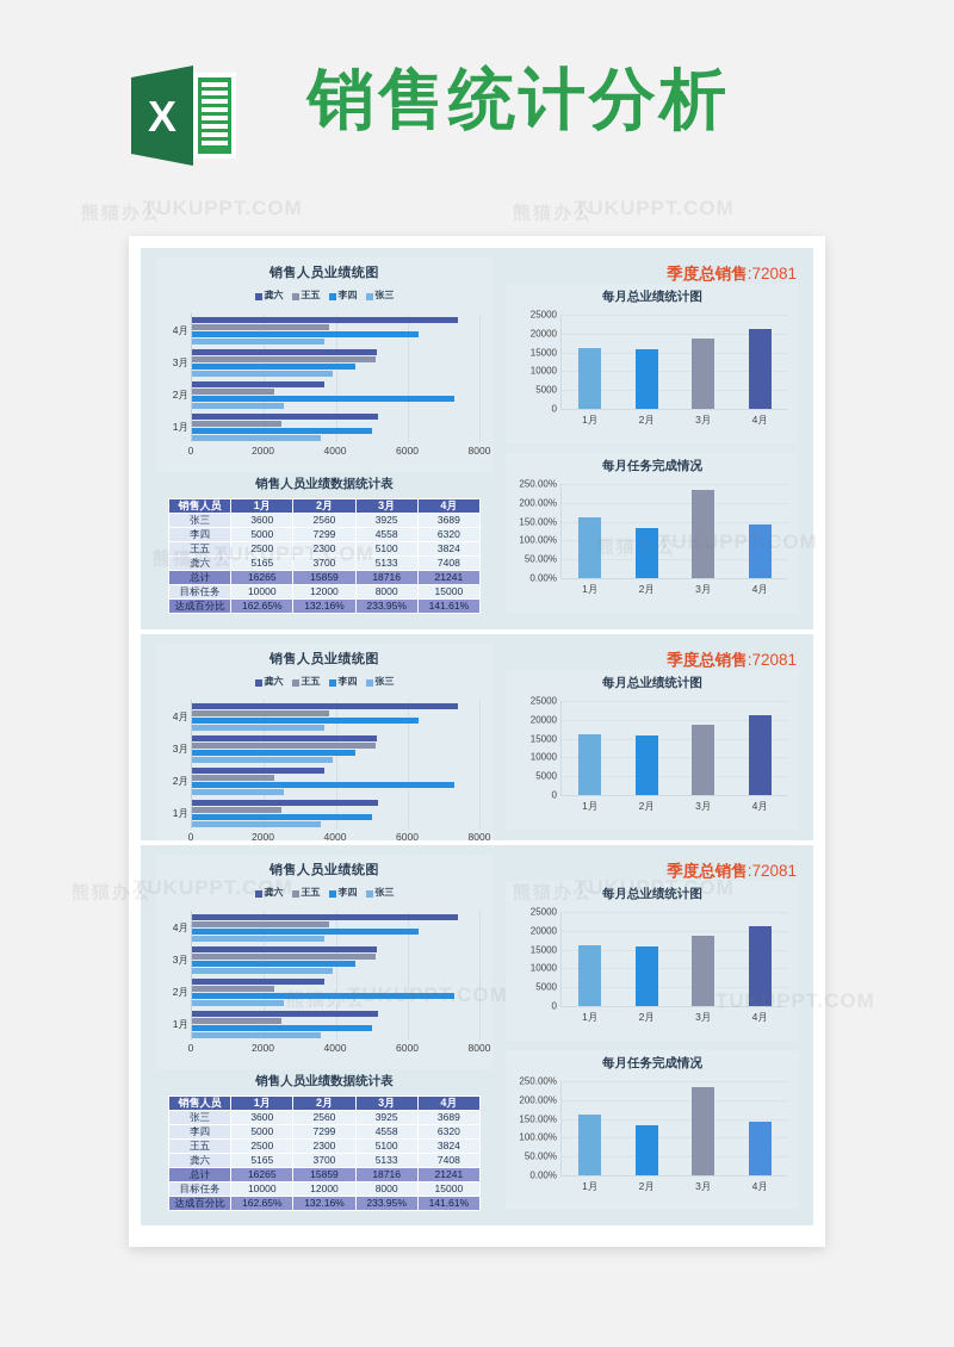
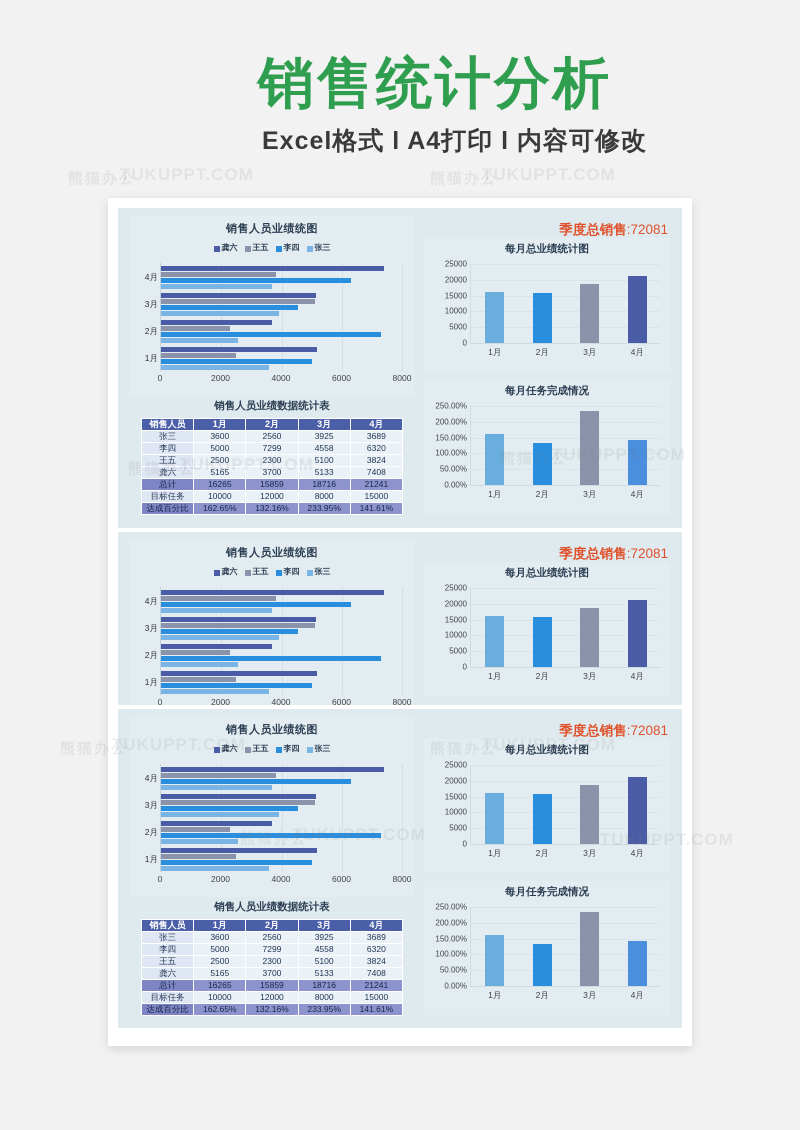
- X
  销售统计分析
+ Excel格式 l A4打印 l 内容可修改
  季度总销售:72081
  销售人员业绩统图
  龚六
  王五
  李四
  张三
  1月
  2月
  3月
  4月
  0
  2000
  4000
  6000
  8000
  销售人员业绩数据统计表
  销售人员	1月	2月	3月	4月
  张三	3600	2560	3925	3689
  李四	5000	7299	4558	6320
  王五	2500	2300	5100	3824
  龚六	5165	3700	5133	7408
  总计	16265	15859	18716	21241
  目标任务	10000	12000	8000	15000
  达成百分比	162.65%	132.16%	233.95%	141.61%
  每月总业绩统计图
  0
  5000
  10000
  15000
  20000
  25000
  1月
  2月
  3月
  4月
  每月任务完成情况
  0.00%
  50.00%
  100.00%
  150.00%
  200.00%
  250.00%
  1月
  2月
  3月
  4月
  季度总销售:72081
  销售人员业绩统图
  龚六
  王五
  李四
  张三
  1月
  2月
  3月
  4月
  0
  2000
  4000
  6000
  8000
  每月总业绩统计图
  0
  5000
  10000
  15000
  20000
  25000
  1月
  2月
  3月
  4月
  季度总销售:72081
  销售人员业绩统图
  龚六
  王五
  李四
  张三
  1月
  2月
  3月
  4月
  0
  2000
  4000
  6000
  8000
  销售人员业绩数据统计表
  销售人员	1月	2月	3月	4月
  张三	3600	2560	3925	3689
  李四	5000	7299	4558	6320
  王五	2500	2300	5100	3824
  龚六	5165	3700	5133	7408
  总计	16265	15859	18716	21241
  目标任务	10000	12000	8000	15000
  达成百分比	162.65%	132.16%	233.95%	141.61%
  每月总业绩统计图
  0
  5000
  10000
  15000
  20000
  25000
  1月
  2月
  3月
  4月
  每月任务完成情况
  0.00%
  50.00%
  100.00%
  150.00%
  200.00%
  250.00%
  1月
  2月
  3月
  4月
  熊猫办公
  TUKUPPT.COM
  熊猫办公
  TUKUPPT.COM
  熊猫办公
  TUKUPPT.COM
  熊猫办公
  TUKUPPT.COM
  熊猫办公
  TUKUPPT.COM
  熊猫办公
  TUKUPPT.COM
  熊猫办公
  TUKUPPT.COM
  TUKUPPT.COM
